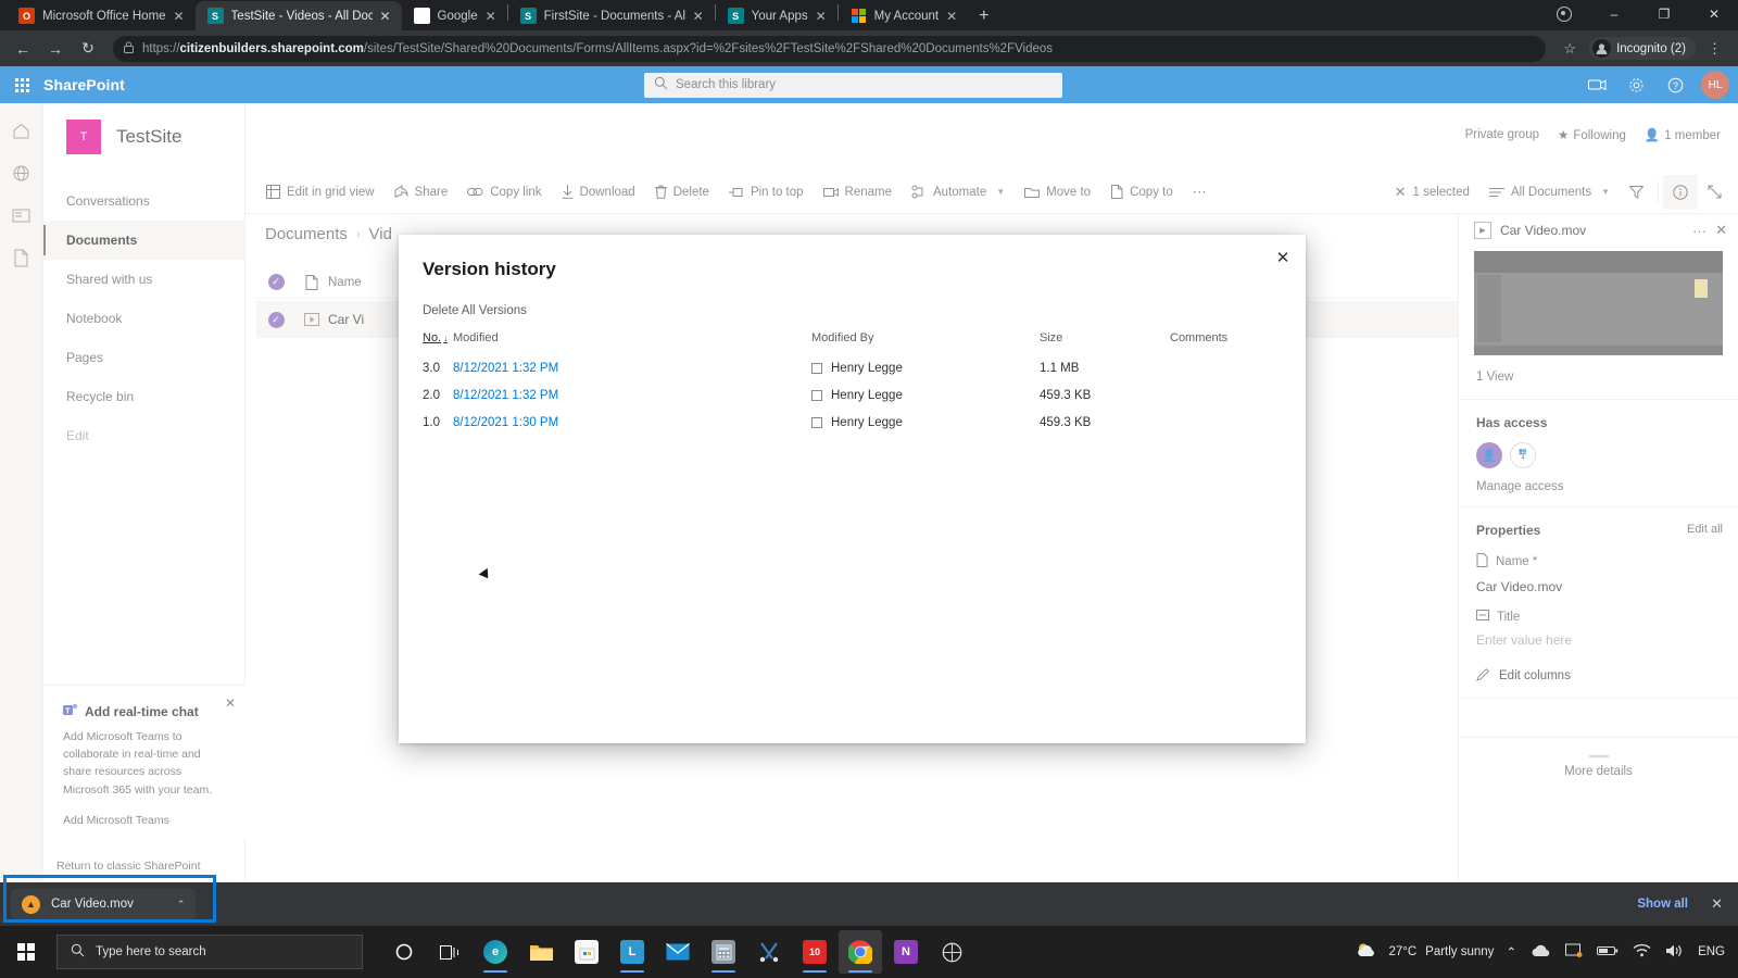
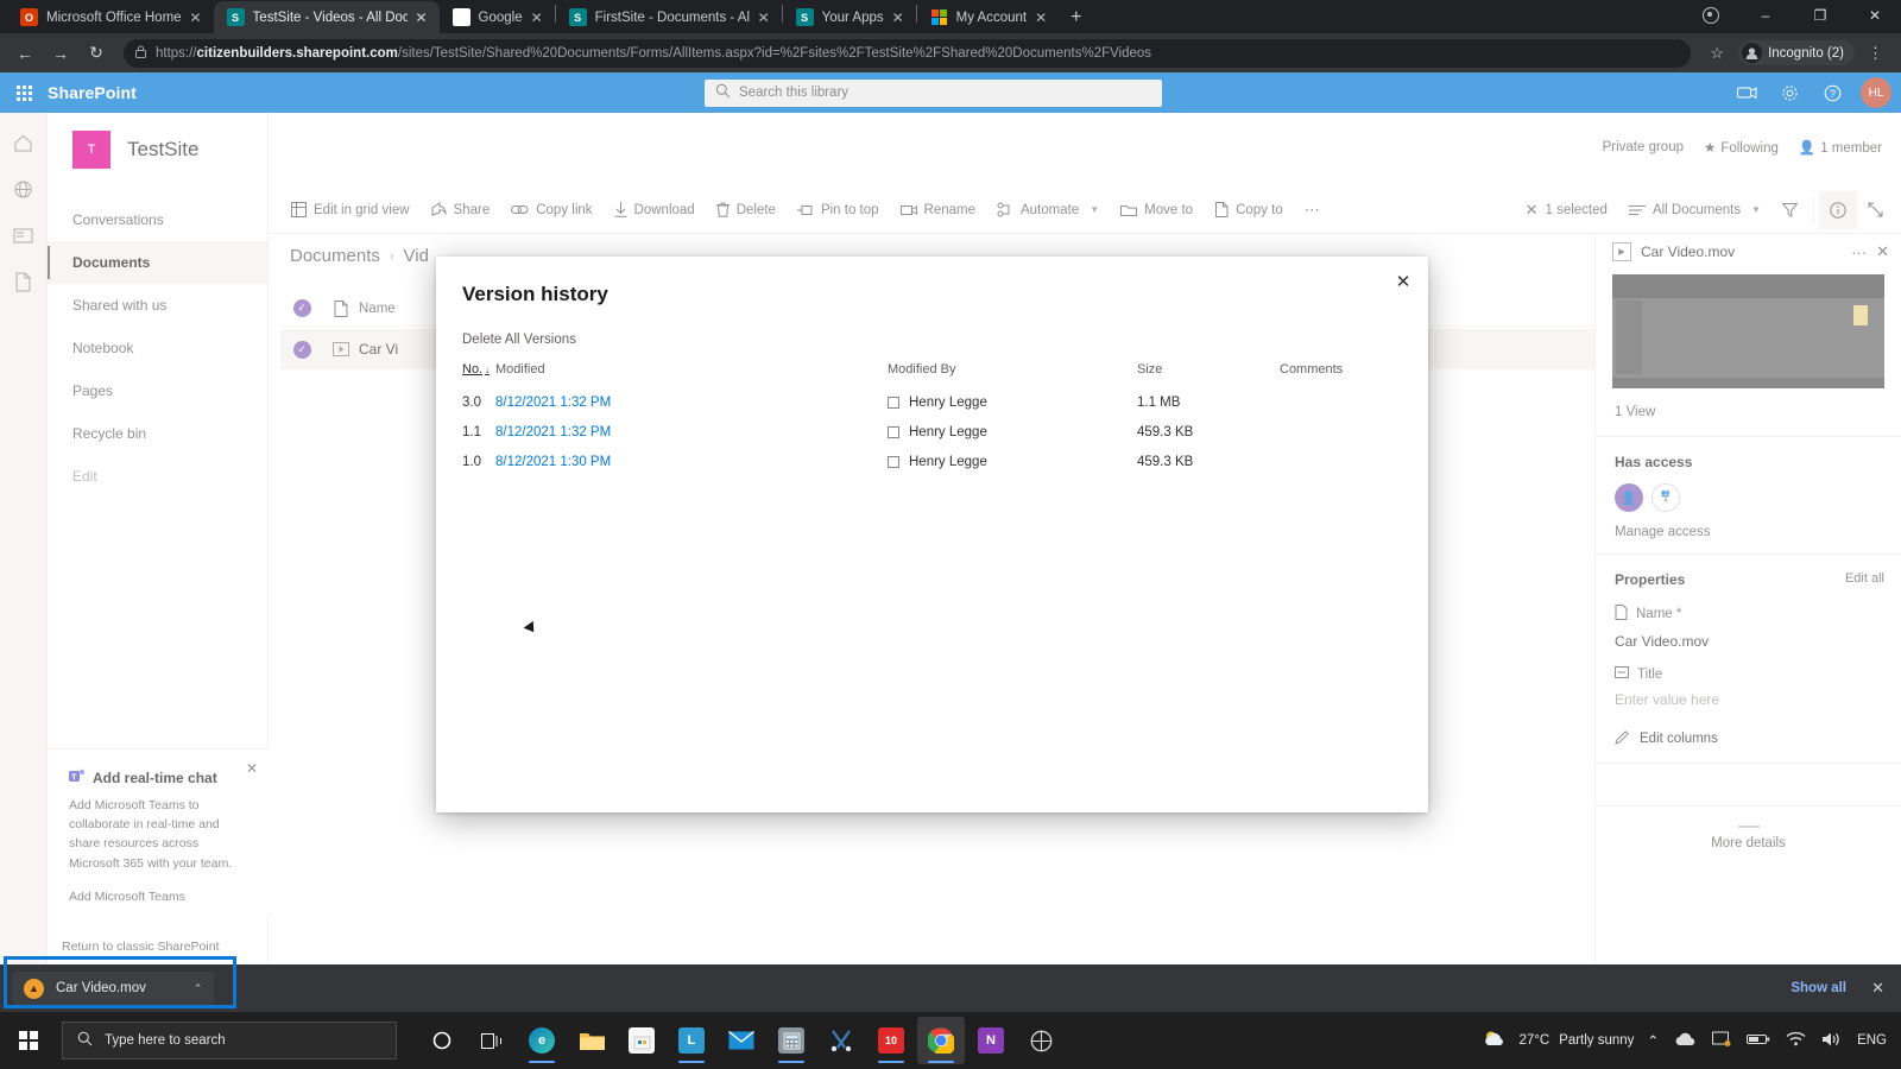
  O
  Microsoft Office Home
  ✕
  S
  TestSite - Videos - All Doc
  ✕
  Google
  ✕
  S
  FirstSite - Documents - Al
  ✕
  S
  Your Apps
  ✕
  My Account
  ✕
  +
  –
  ❐
  ✕
  ←
  →
  ↻
  https://citizenbuilders.sharepoint.com/sites/TestSite/Shared%20Documents/Forms/AllItems.aspx?id=%2Fsites%2FTestSite%2FShared%20Documents%2FVideos
  ☆
  Incognito (2)
  ⋮
  SharePoint
  Search this library
  ?
  HL
  T
  TestSite
  Conversations
  Documents
  Shared with us
  Notebook
  Pages
  Recycle bin
  Edit
  Private group
  ★ Following
  👤 1 member
  Edit in grid view
  Share
  Copy link
  Download
  Delete
  Pin to top
  Rename
  Automate
  ▼
  Move to
  Copy to
  ⋯
  ✕
  1 selected
  All Documents
  ▼
  Documents
  ›
  Vid
  ✓
  Name
  ✓
  Car Vi
  Car Video.mov
  ···
  ✕
  1 View
  Has access
  👤
  Manage access
  Edit all
  Properties
  Name *
  Car Video.mov
  Title
  Enter value here
  Edit columns
  More details
  ✕
  Add real-time chat
  Add Microsoft Teams to collaborate in real-time and share resources across Microsoft 365 with your team.
  Add Microsoft Teams
  Return to classic SharePoint
  ✕
  Version history
  Delete All Versions
  No. ↓
  Modified
  Modified By
  Size
  Comments
  3.0
  8/12/2021 1:32 PM
  Henry Legge
  1.1 MB
- 2.0
+ 1.1
  8/12/2021 1:32 PM
  Henry Legge
  459.3 KB
  1.0
  8/12/2021 1:30 PM
  Henry Legge
  459.3 KB
  ▲
  Car Video.mov
  ⌃
  Show all
  ✕
  Type here to search
  e
  L
  10
  N
  27°C
  Partly sunny
  ⌃
  ENG
